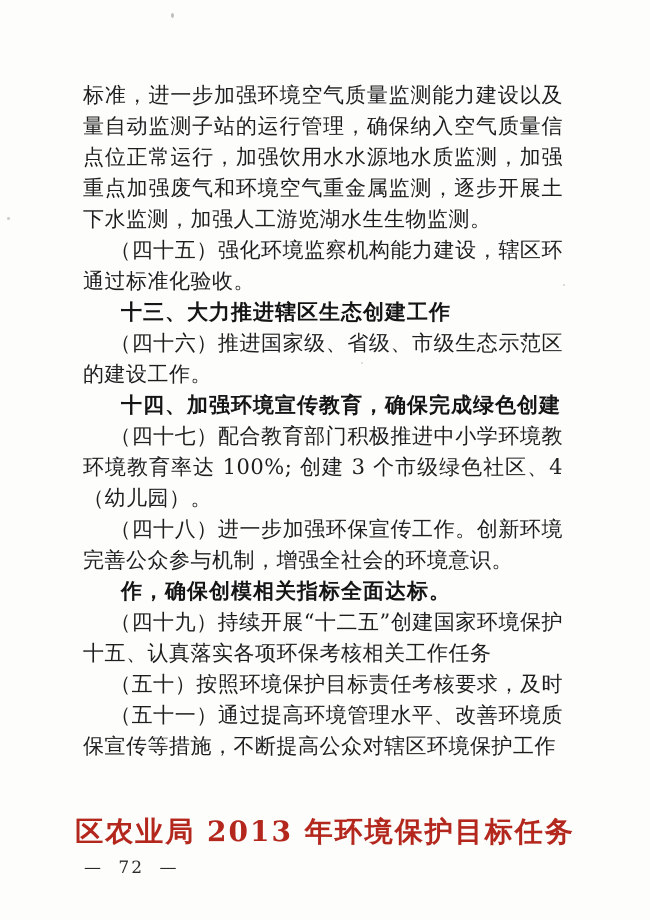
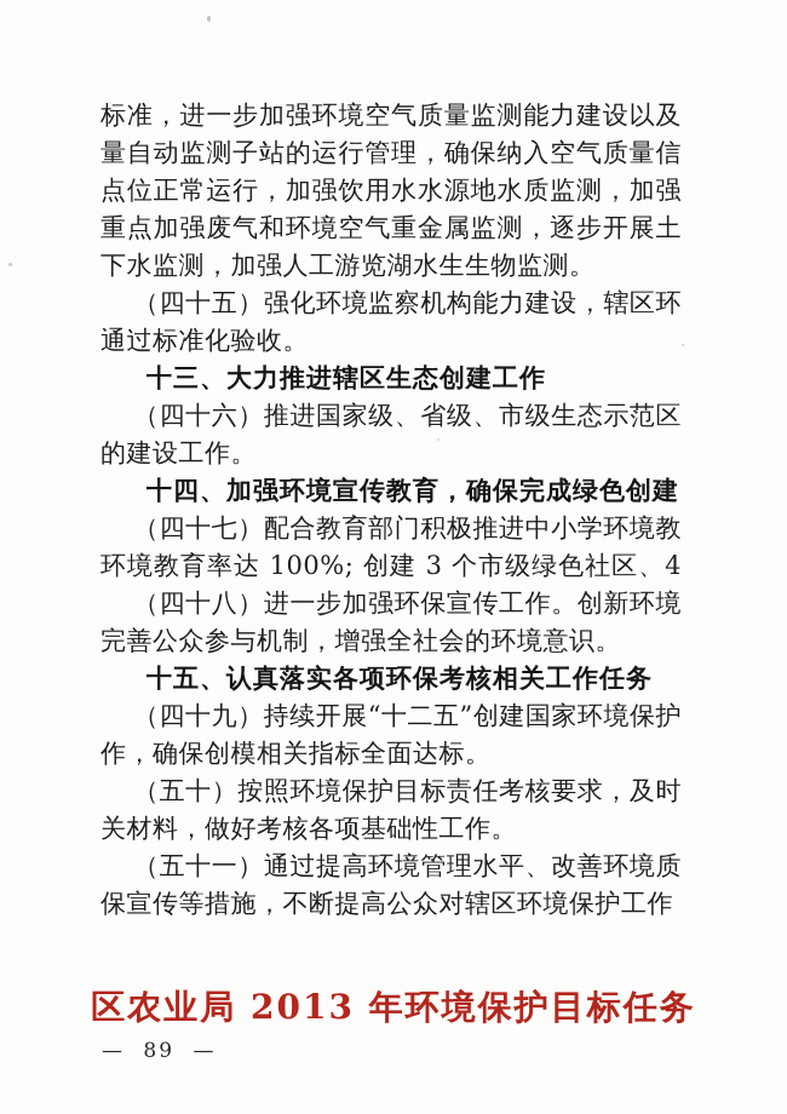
  标准，进一步加强环境空气质量监测能力建设以及
  量自动监测子站的运行管理，确保纳入空气质量信
  点位正常运行，加强饮用水水源地水质监测，加强
  重点加强废气和环境空气重金属监测，逐步开展土
  下水监测，加强人工游览湖水生生物监测。
  （四十五）强化环境监察机构能力建设，辖区环
  通过标准化验收。
  十三、大力推进辖区生态创建工作
  （四十六）推进国家级、省级、市级生态示范区
  的建设工作。
  十四、加强环境宣传教育，确保完成绿色创建
  （四十七）配合教育部门积极推进中小学环境教
  环境教育率达 100%; 创建 3 个市级绿色社区、4
- （幼儿园）。
  （四十八）进一步加强环保宣传工作。创新环境
  完善公众参与机制，增强全社会的环境意识。
- 作，确保创模相关指标全面达标。
+ 十五、认真落实各项环保考核相关工作任务
  （四十九）持续开展“十二五”创建国家环境保护
- 十五、认真落实各项环保考核相关工作任务
+ 作，确保创模相关指标全面达标。
  （五十）按照环境保护目标责任考核要求，及时
+ 关材料，做好考核各项基础性工作。
  （五十一）通过提高环境管理水平、改善环境质
  保宣传等措施，不断提高公众对辖区环境保护工作
  区农业局 2013 年环境保护目标任务
- — 72 —
+ — 89 —
